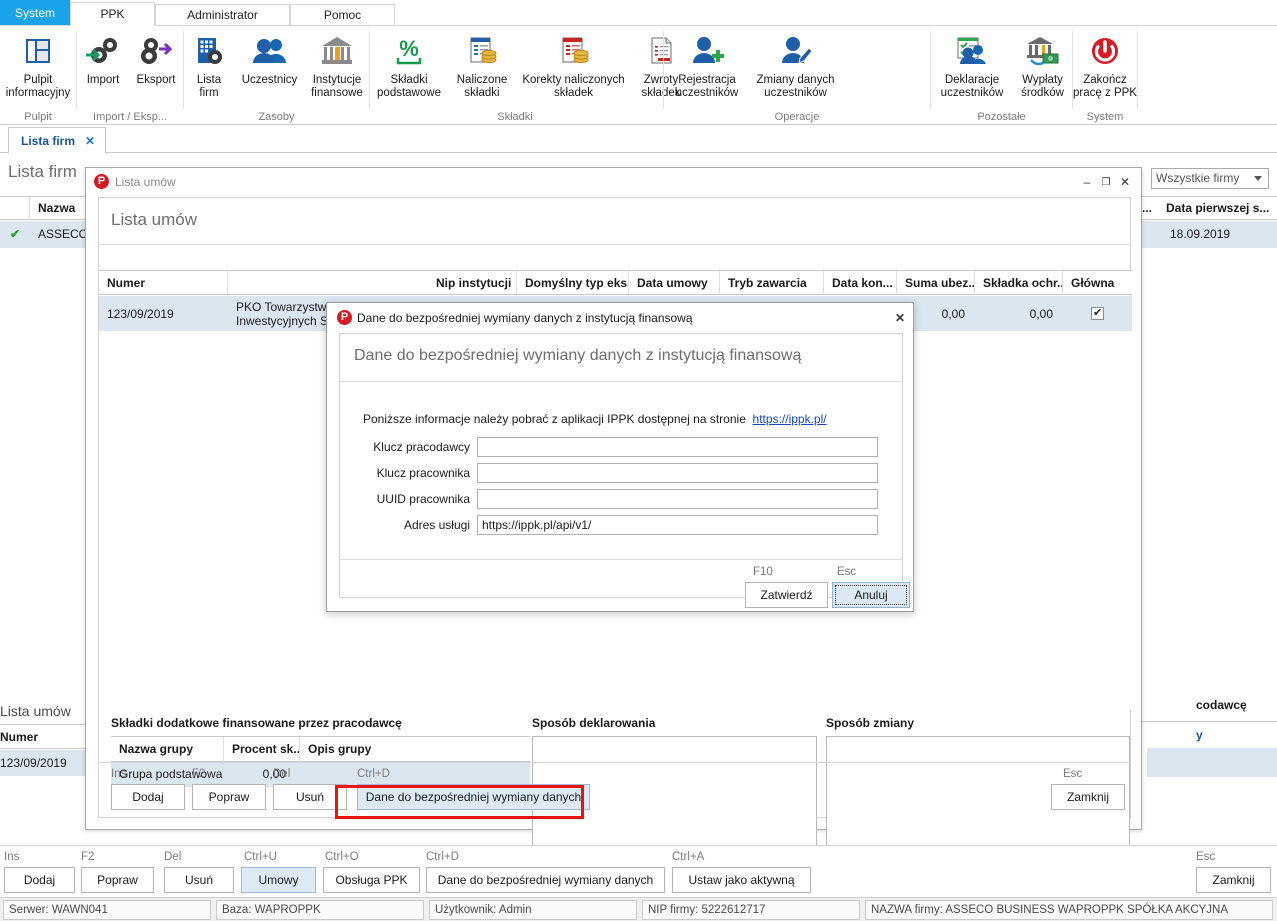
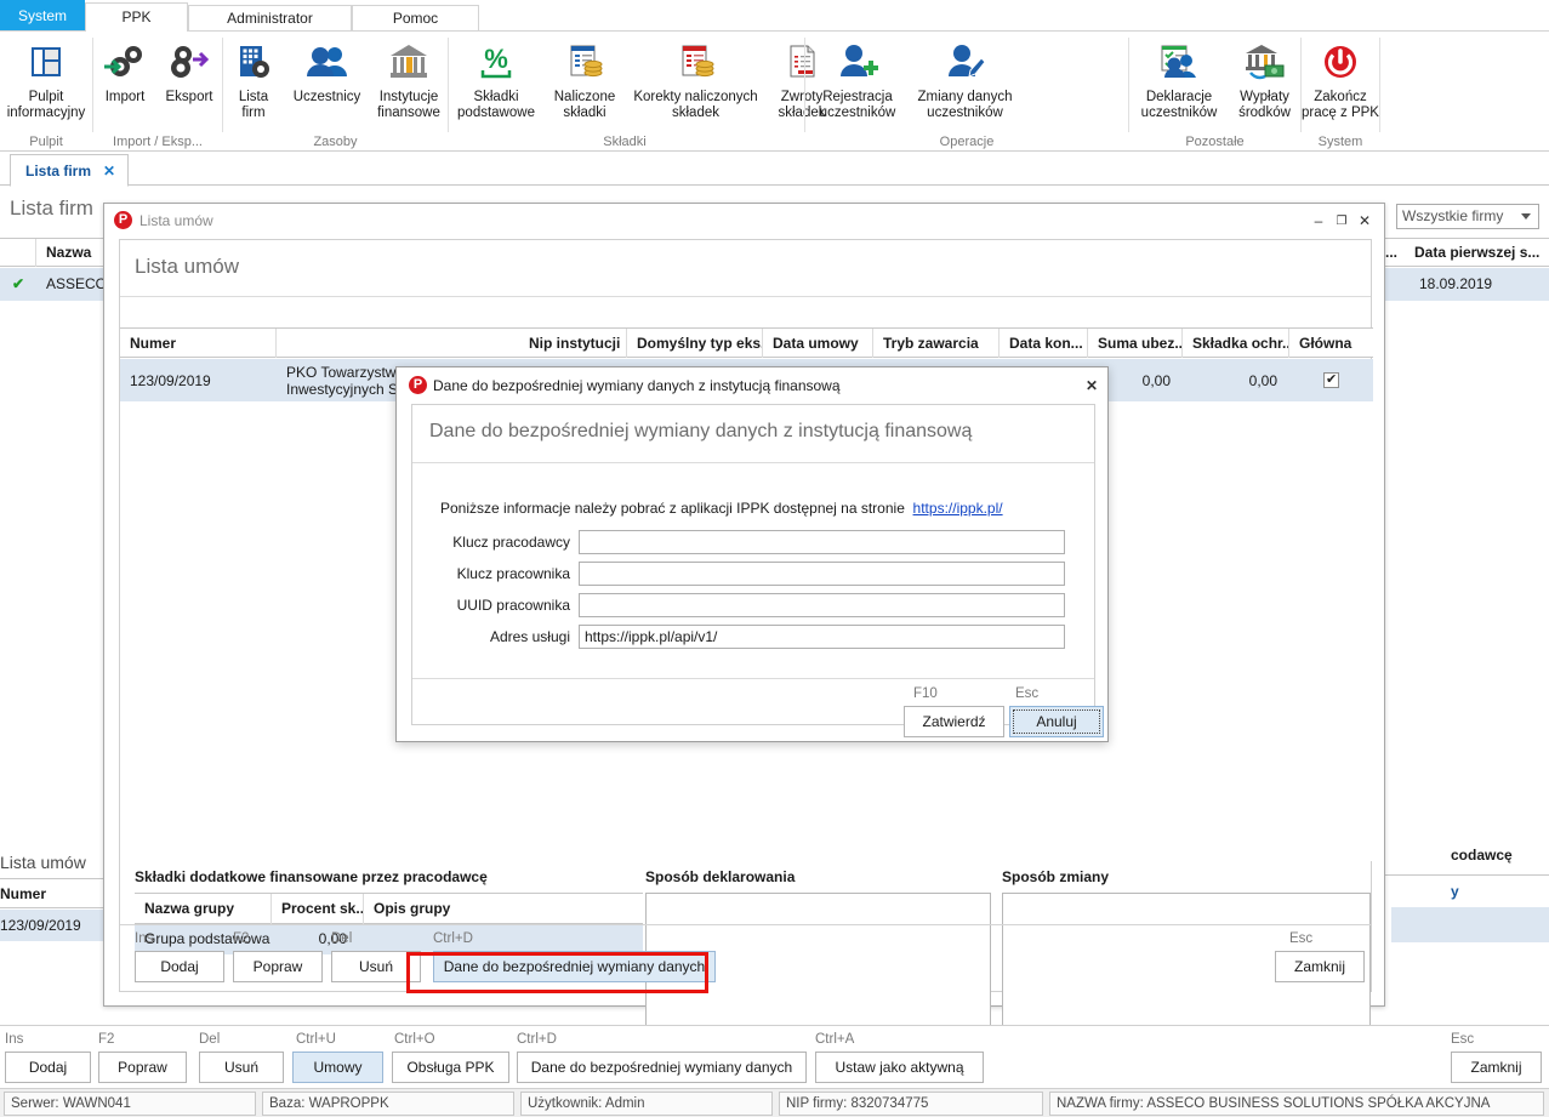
  System
  PPK
  Administrator
  Pomoc
  Pulpit
  informacyjny
  Pulpit
  Import
  Eksport
  Import / Eksp...
  Lista
  firm
  Uczestnicy
  Instytucje
  finansowe
  Zasoby
  %
  Składki
  podstawowe
  Naliczone
  składki
  Korekty naliczonych
  składek
  Zwroty
  składek
  Składki
  Rejestracja
  uczestników
  Zmiany danych
  uczestników
  Operacje
  Deklaracje
  uczestników
  Wypłaty
  środków
  Pozostałe
  Zakończ
  pracę z PPK
  System
  Lista firm ✕
  Lista firm
  Wszystkie firmy
  Nazwa
  Data pierwszej s...
  ✔
  ASSECO
  18.09.2019
  Lista umów
  Numer
  123/09/2019
  codawcę
  y
  P
  Lista umów
  –
  ❐
  ✕
  Lista umów
  Numer
  Nip instytucji
  Domyślny typ eks.
  Data umowy
  Tryb zawarcia
  Data kon...
  Suma ubez..
  Składka ochr..
  Główna
  123/09/2019
  Inwestycyjnych S
  0,00
  0,00
  Składki dodatkowe finansowane przez pracodawcę
  Nazwa grupy
  Procent sk..
  Opis grupy
  Grupa podstawowa
  0,00
  Sposób deklarowania
  Sposób zmiany
  Ins
  Dodaj
  F2
  Popraw
  Del
  Usuń
  Ctrl+D
  Dane do bezpośredniej wymiany danych
  Esc
  Zamknij
  P
  Dane do bezpośredniej wymiany danych z instytucją finansową
  ✕
  Dane do bezpośredniej wymiany danych z instytucją finansową
  Poniższe informacje należy pobrać z aplikacji IPPK dostępnej na stronie https://ippk.pl/
  Klucz pracodawcy
  Klucz pracownika
  UUID pracownika
  Adres usługi
  https://ippk.pl/api/v1/
  F10
  Zatwierdź
  Esc
  Anuluj
  Ins
  Dodaj
  F2
  Popraw
  Del
  Usuń
  Ctrl+U
  Umowy
  Ctrl+O
  Obsługa PPK
  Ctrl+D
  Dane do bezpośredniej wymiany danych
  Ctrl+A
  Ustaw jako aktywną
  Esc
  Zamknij
  Serwer: WAWN041
  Baza: WAPROPPK
  Użytkownik: Admin
- NIP firmy: 5222612717
+ NIP firmy: 8320734775
- NAZWA firmy: ASSECO BUSINESS WAPROPPK SPÓŁKA AKCYJNA
+ NAZWA firmy: ASSECO BUSINESS SOLUTIONS SPÓŁKA AKCYJNA
